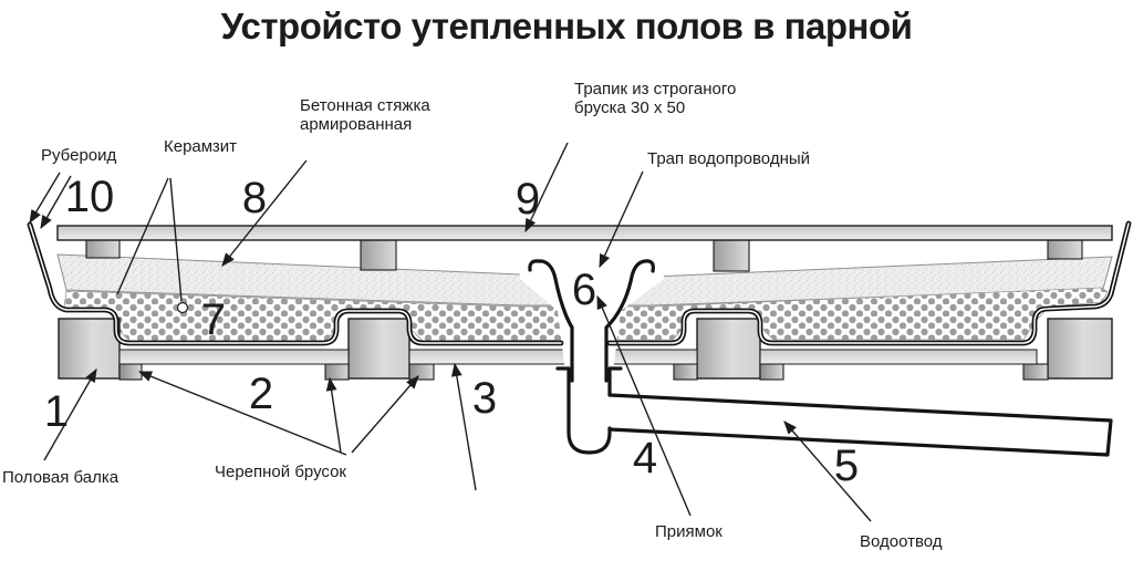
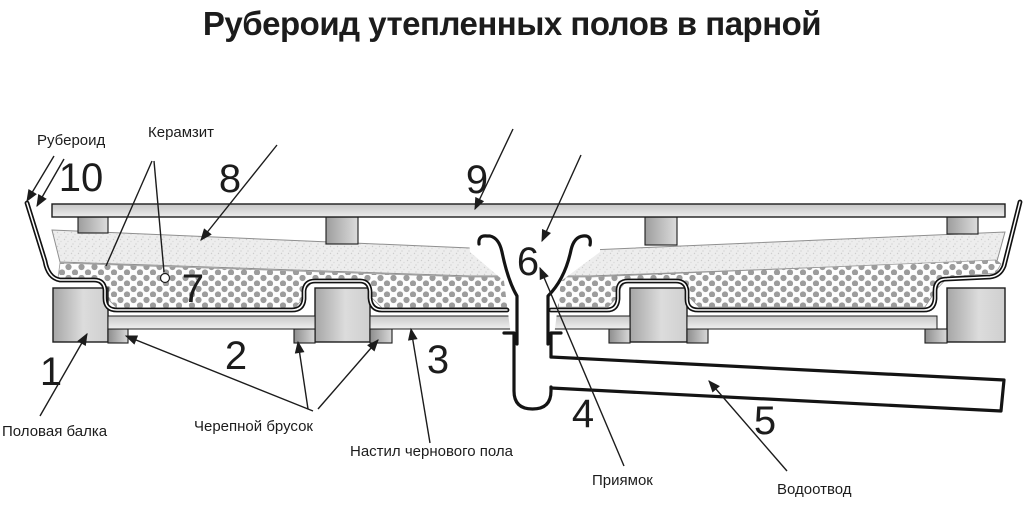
- Устройсто утепленных полов в парной
+ Рубероид утепленных полов в парной
  Рубероид
  Керамзит
- Бетонная стяжка
- армированная
- Трапик из строганого
- бруска 30 х 50
- Трап водопроводный
  Половая балка
  Черепной брусок
+ Настил чернового пола
  Приямок
  Водоотвод
  10
  8
  9
  7
  6
  1
  2
  3
  4
  5
